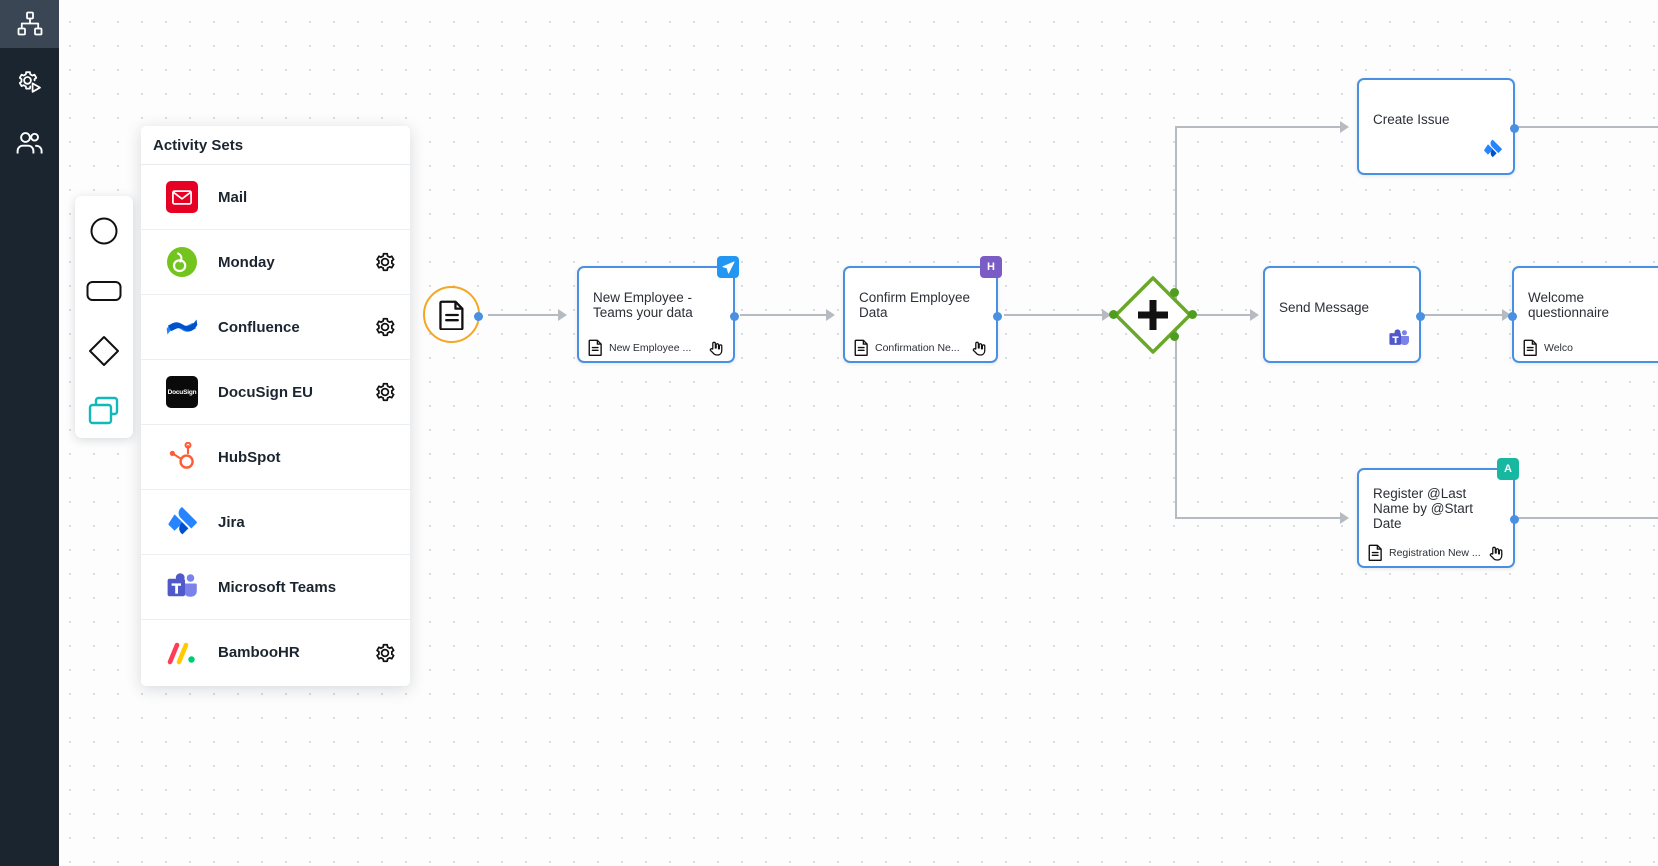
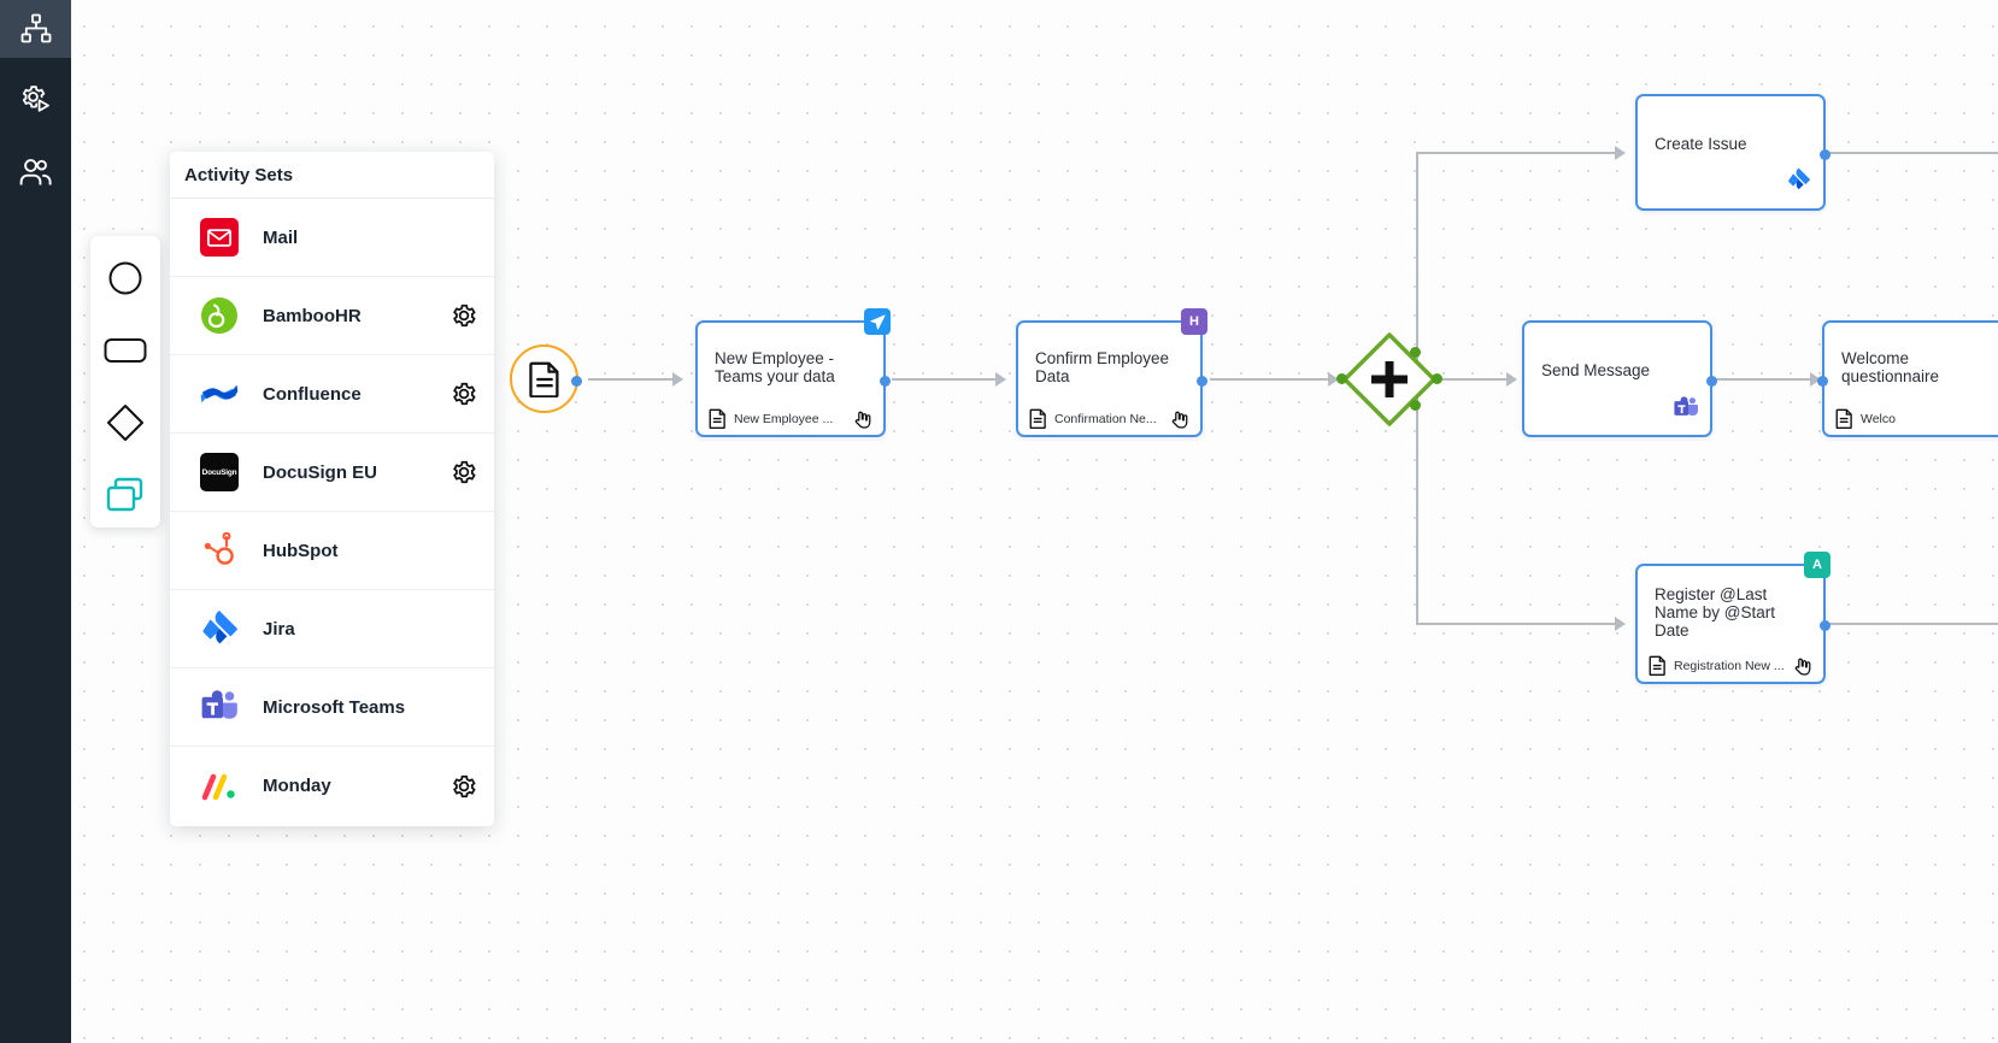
  New Employee - Teams your data
  New Employee ...
  H
  Confirm Employee Data
  Confirmation Ne...
  Create Issue
  Send Message
  Welcome questionnaire
  Welco
  A
  Register @Last Name by @Start Date
  Registration New ...
  Activity Sets
  Mail
- Monday
+ BambooHR
  Confluence
  DocuSign EU
  HubSpot
  Jira
  Microsoft Teams
- BambooHR
+ Monday
